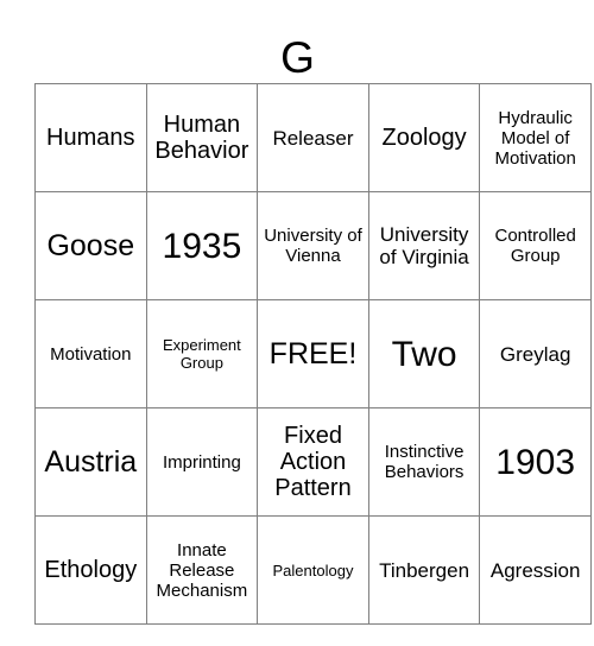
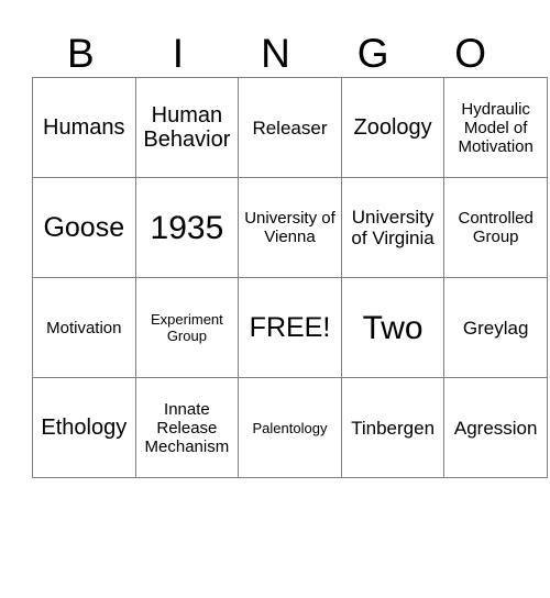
+ B
+ I
+ N
  G
+ O
  Humans	Human Behavior	Releaser	Zoology	Hydraulic Model of Motivation
  Goose	1935	University of Vienna	University of Virginia	Controlled Group
  Motivation	Experiment Group	FREE!	Two	Greylag
- Austria	Imprinting	Fixed Action Pattern	Instinctive Behaviors	1903
  Ethology	Innate Release Mechanism	Palentology	Tinbergen	Agression
